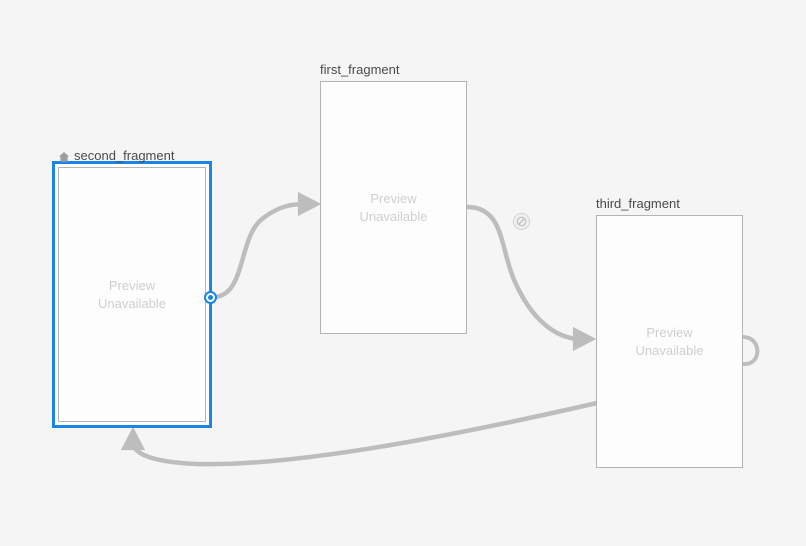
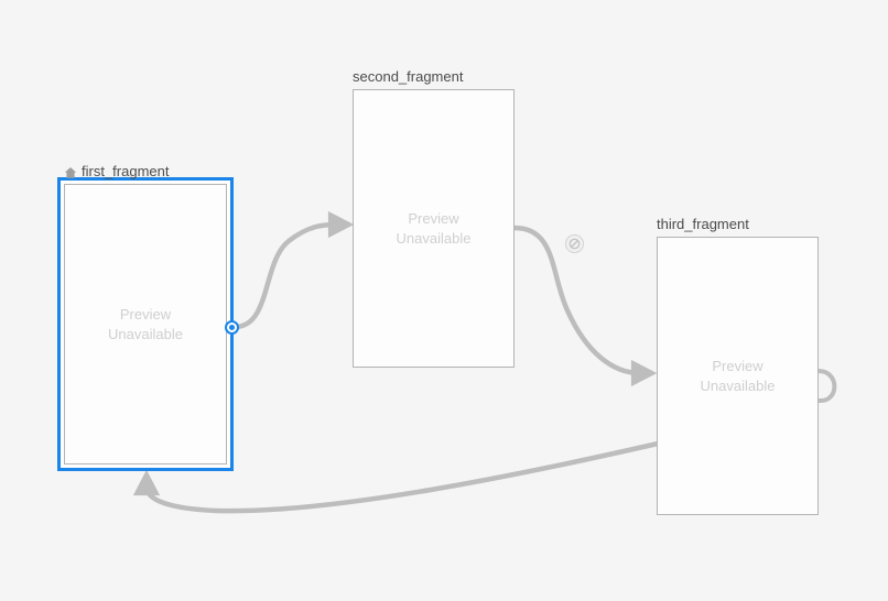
- second_fragment
+ first_fragment
  Preview
  Unavailable
- first_fragment
+ second_fragment
  Preview
  Unavailable
  third_fragment
  Preview
  Unavailable
